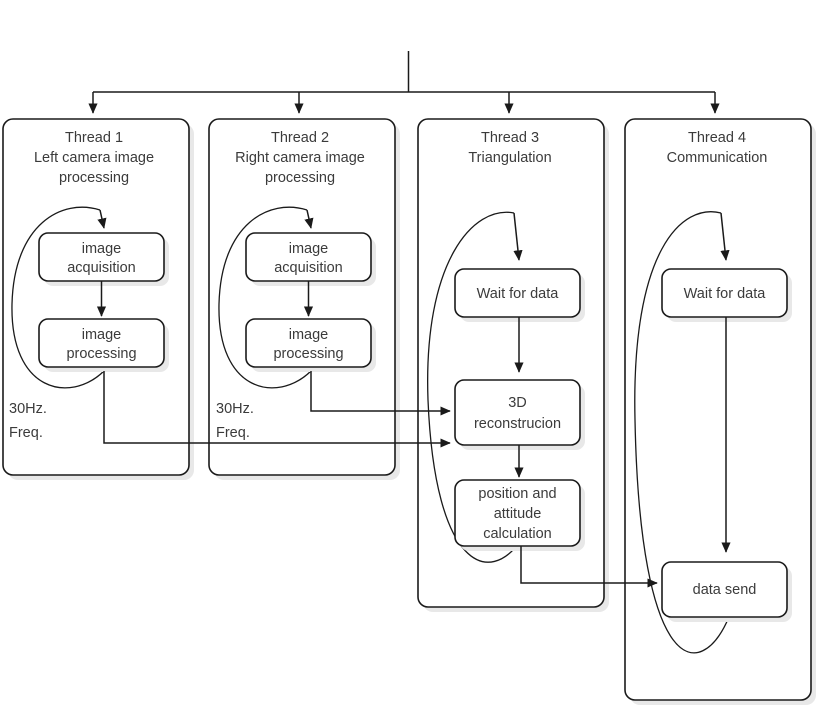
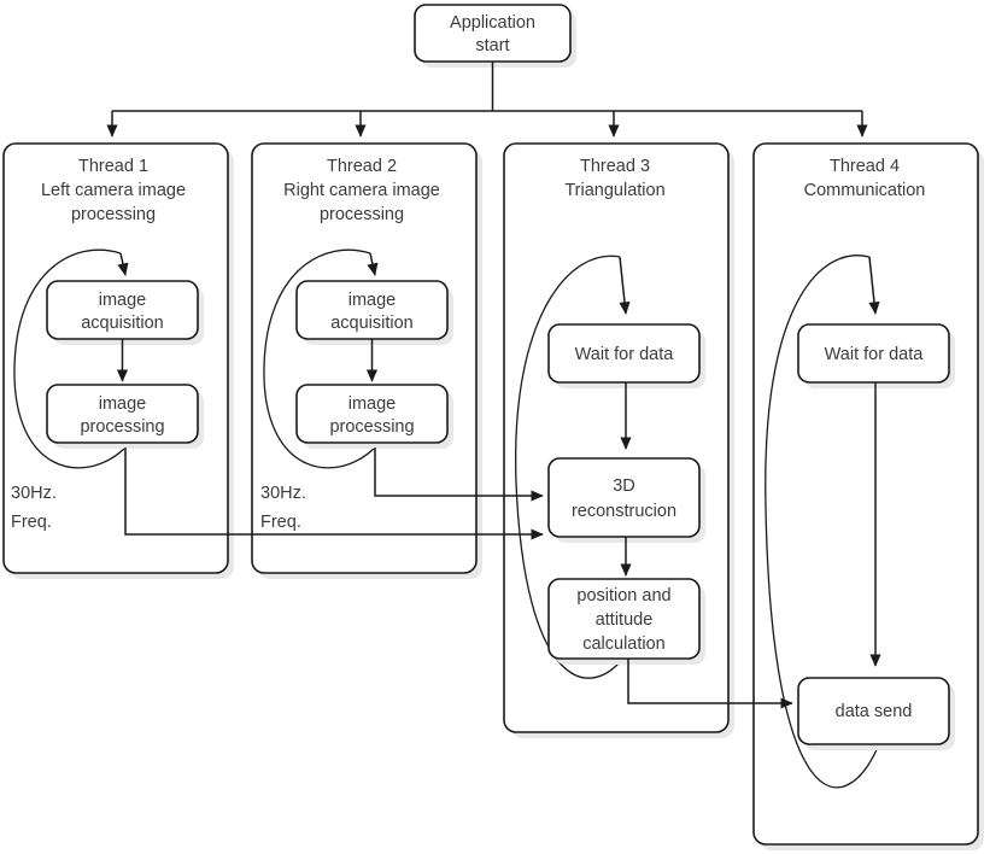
+ Application
+ start
  Thread 1
  Left camera image
  processing
  image
  acquisition
  image
  processing
  30Hz.
  Freq.
  Thread 2
  Right camera image
  processing
  image
  acquisition
  image
  processing
  30Hz.
  Freq.
  Thread 3
  Triangulation
  Wait for data
  3D
  reconstrucion
  position and
  attitude
  calculation
  Thread 4
  Communication
  Wait for data
  data send
